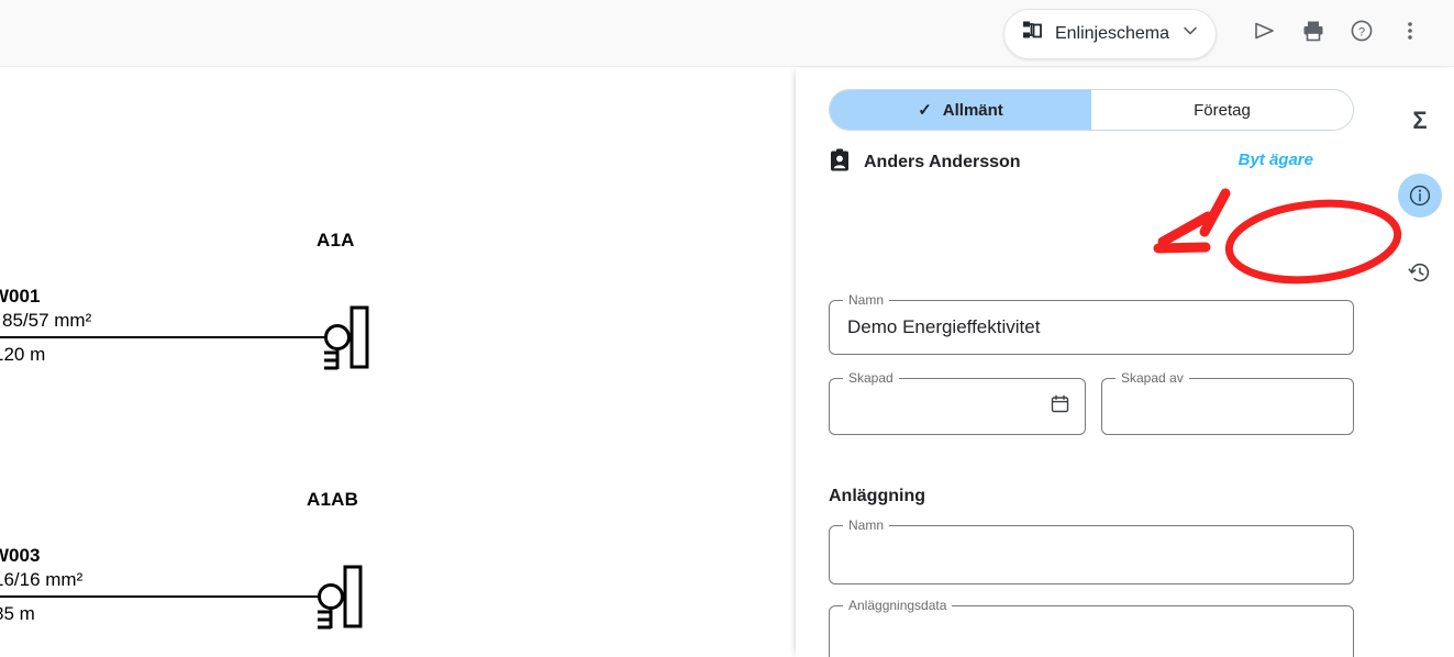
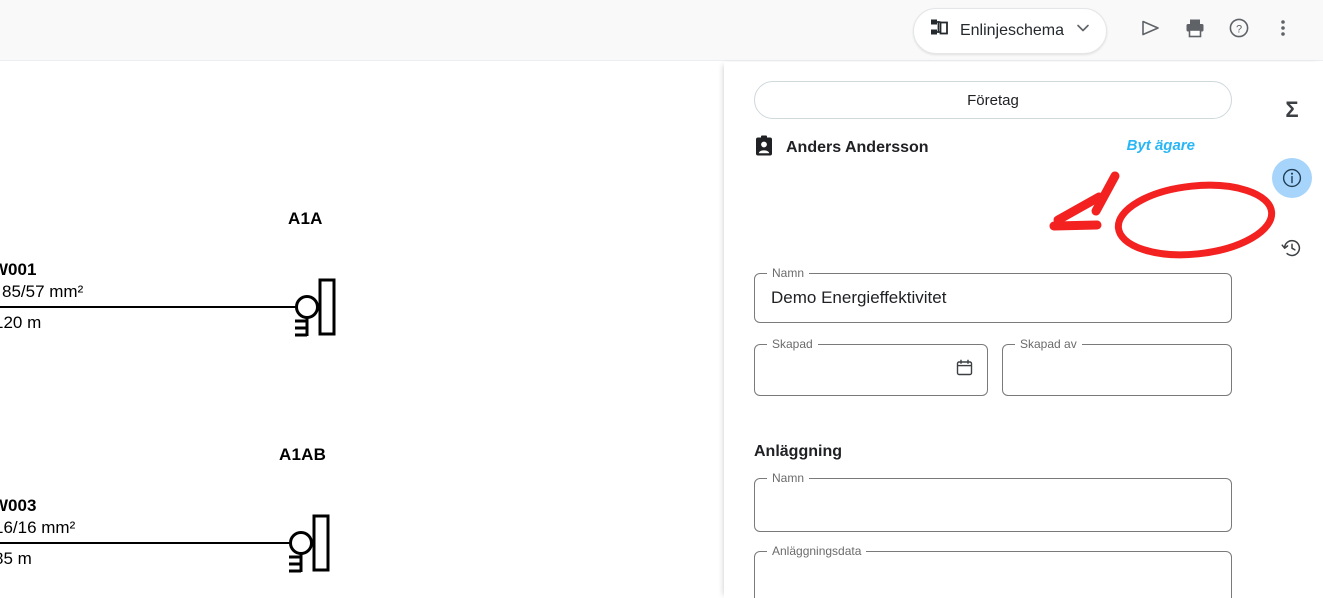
  Enlinjeschema
  ?
  A1A
  W001
  85/57 mm²
  20 m
  A1AB
  W003
  6/16 mm²
- ✓
- Allmänt
  Företag
  Anders Andersson
  Byt ägare
  Namn
  Demo Energieffektivitet
  Skapad
  Skapad av
  Anläggning
  Namn
  Anläggningsdata
  Σ
